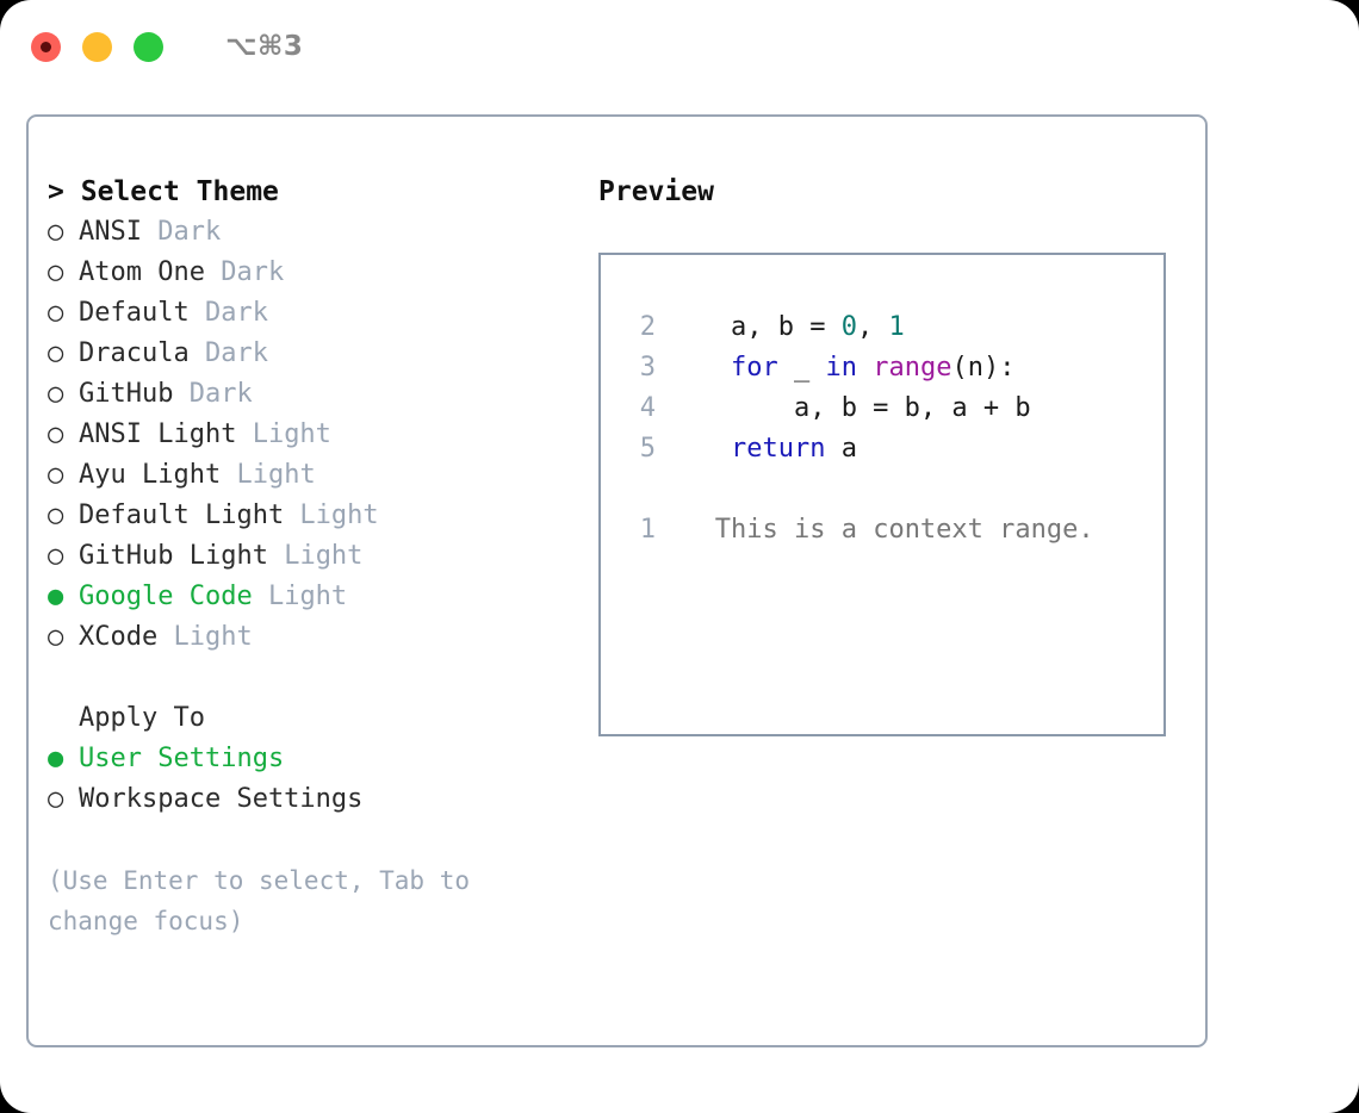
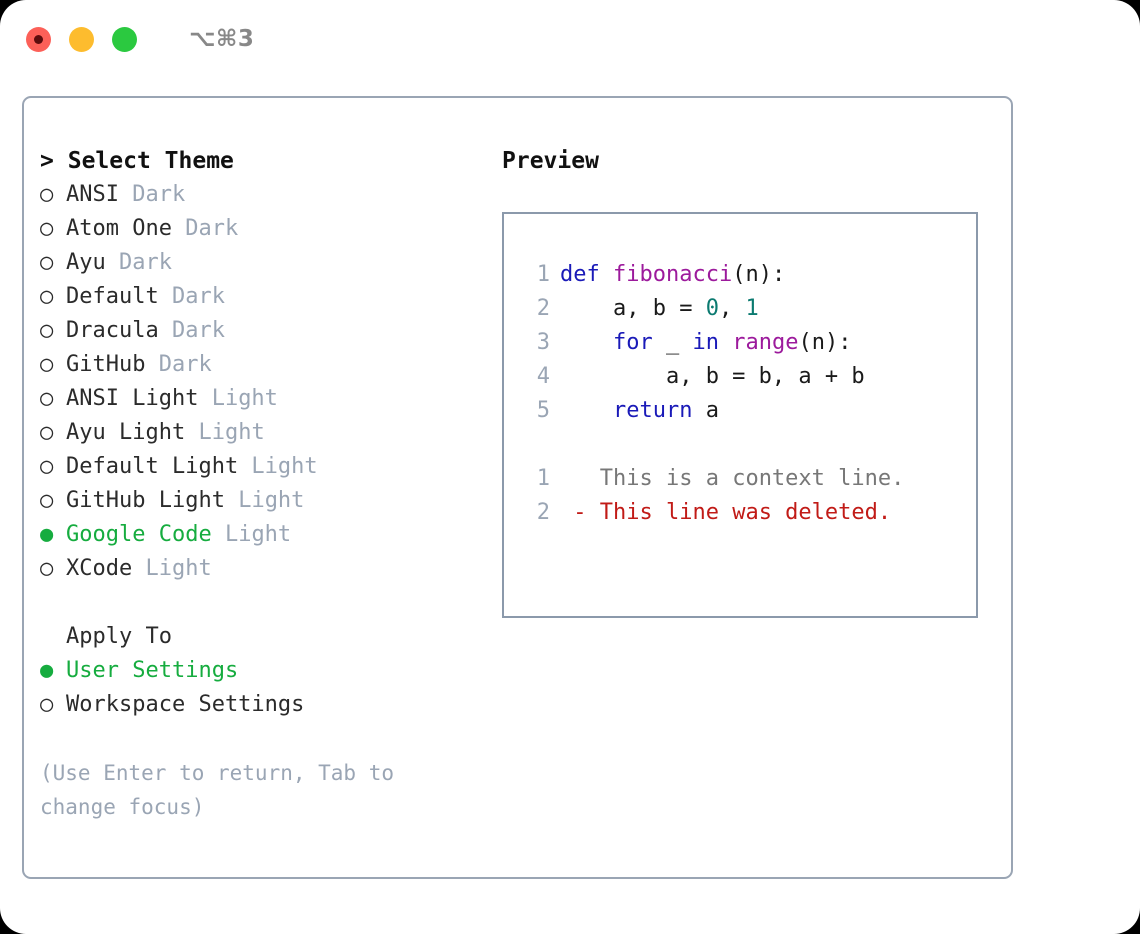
  ⌥⌘3
  > Select Theme
  ○ ANSI Dark
  ○ Atom One Dark
+ ○ Ayu Dark
  ○ Default Dark
  ○ Dracula Dark
  ○ GitHub Dark
  ○ ANSI Light Light
  ○ Ayu Light Light
  ○ Default Light Light
  ○ GitHub Light Light
  ● Google Code Light
  ○ XCode Light
  Apply To
  ● User Settings
  ○ Workspace Settings
- (Use Enter to select, Tab to change focus)
+ (Use Enter to return, Tab to change focus)
  Preview
+ 1 def fibonacci(n):
  2 a, b = 0, 1
  3 for _ in range(n):
  4 a, b = b, a + b
  5 return a
- 1 This is a context range.
+ 1 This is a context line.
+ 2 - This line was deleted.
